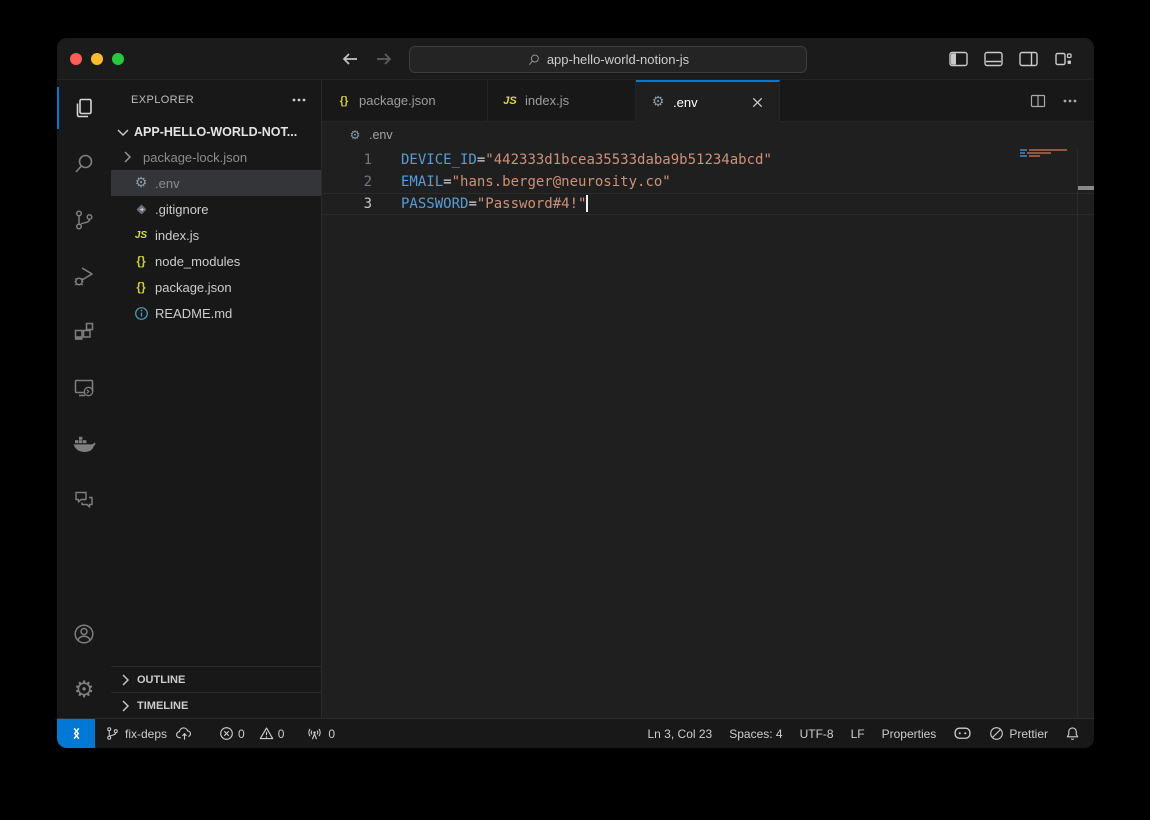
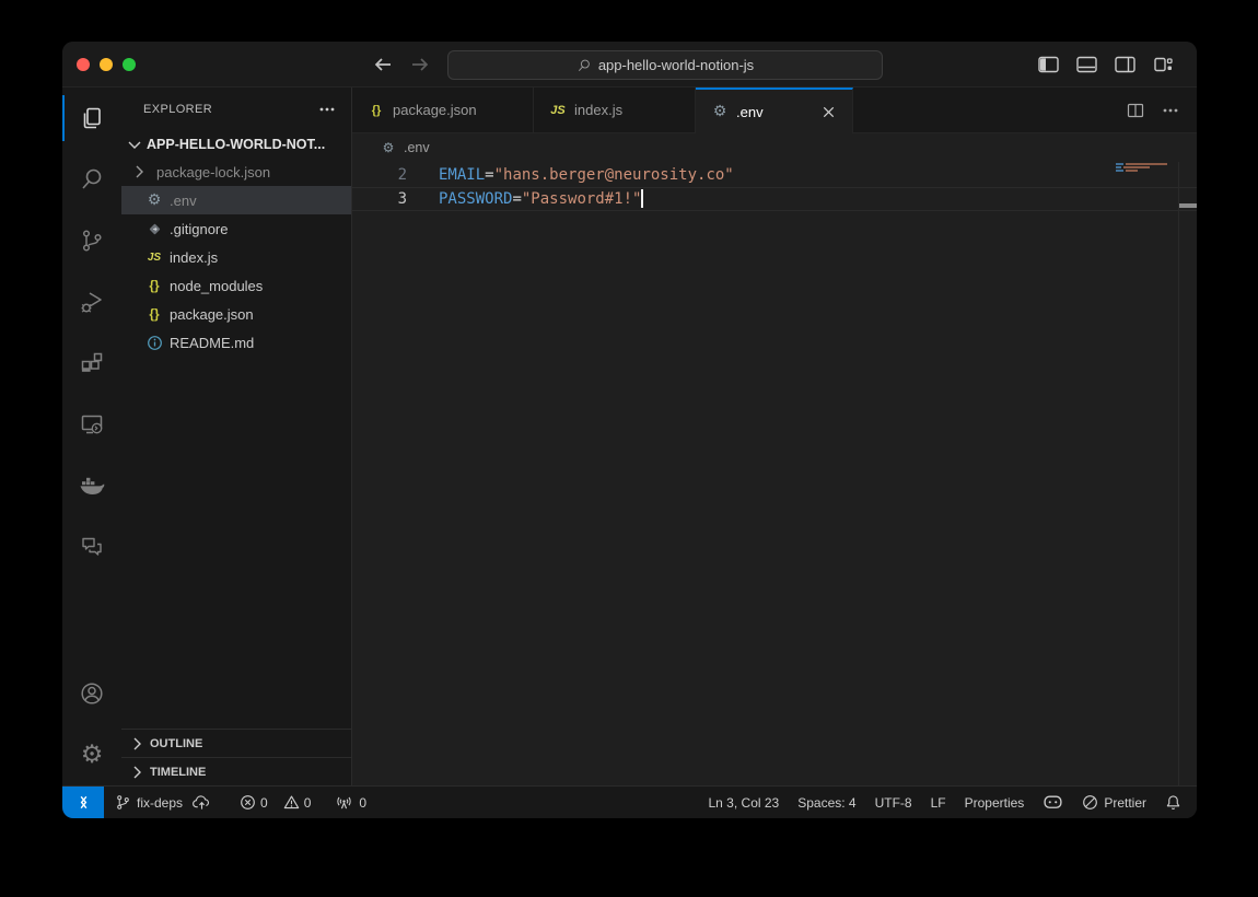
  app-hello-world-notion-js
  ⚙
  EXPLORER
  APP-HELLO-WORLD-NOT...
  package-lock.json
  ⚙
  .env
  .gitignore
  JS
  index.js
  {}
  node_modules
  {}
  package.json
  README.md
  OUTLINE
  TIMELINE
  {}
  package.json
  JS
  index.js
  ⚙
  .env
  ⚙
  .env
- 1
- DEVICE_ID="442333d1bcea35533daba9b51234abcd"
  2
  EMAIL="hans.berger@neurosity.co"
  3
- PASSWORD="Password#4!"
+ PASSWORD="Password#1!"
  fix-deps
  0
  0
  0
  Ln 3, Col 23
  Spaces: 4
  UTF-8
  LF
  Properties
  Prettier
